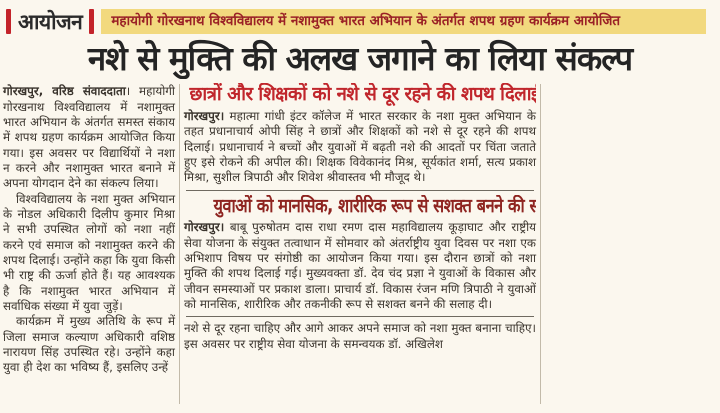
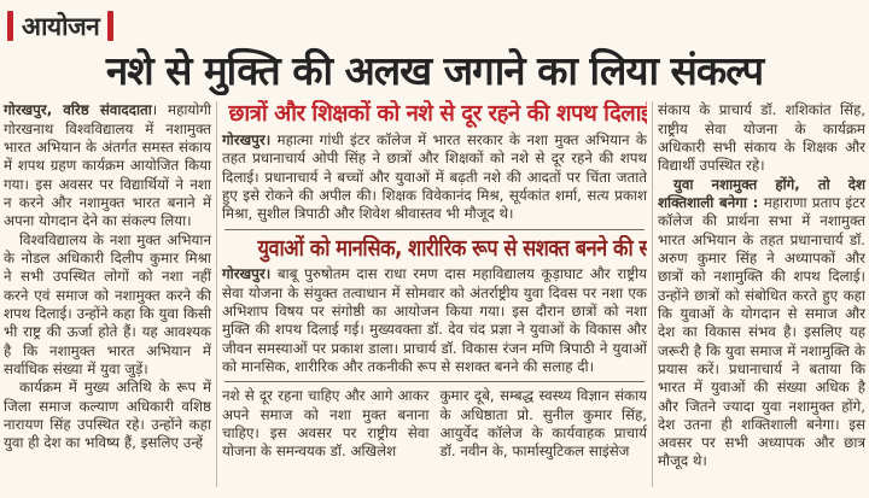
  आयोजन
- महायोगी गोरखनाथ विश्वविद्यालय में नशामुक्त भारत अभियान के अंतर्गत शपथ ग्रहण कार्यक्रम आयोजित
  नशे से मुक्ति की अलख जगाने का लिया संकल्प
  गोरखपुर, वरिष्ठ संवाददाता। महायोगी गोरखनाथ विश्वविद्यालय में नशामुक्त भारत अभियान के अंतर्गत समस्त संकाय में शपथ ग्रहण कार्यक्रम आयोजित किया गया। इस अवसर पर विद्यार्थियों ने नशा न करने और नशामुक्त भारत बनाने में अपना योगदान देने का संकल्प लिया।
  विश्वविद्यालय के नशा मुक्त अभियान के नोडल अधिकारी दिलीप कुमार मिश्रा ने सभी उपस्थित लोगों को नशा नहीं करने एवं समाज को नशामुक्त करने की शपथ दिलाई। उन्होंने कहा कि युवा किसी भी राष्ट्र की ऊर्जा होते हैं। यह आवश्यक है कि नशामुक्त भारत अभियान में सर्वाधिक संख्या में युवा जुड़ें।
  कार्यक्रम में मुख्य अतिथि के रूप में जिला समाज कल्याण अधिकारी वशिष्ठ नारायण सिंह उपस्थित रहे। उन्होंने कहा युवा ही देश का भविष्य हैं, इसलिए उन्हें
  छात्रों और शिक्षकों को नशे से दूर रहने की शपथ दिलाई
  गोरखपुर। महात्मा गांधी इंटर कॉलेज में भारत सरकार के नशा मुक्त अभियान के तहत प्रधानाचार्य ओपी सिंह ने छात्रों और शिक्षकों को नशे से दूर रहने की शपथ दिलाई। प्रधानाचार्य ने बच्चों और युवाओं में बढ़ती नशे की आदतों पर चिंता जताते हुए इसे रोकने की अपील की। शिक्षक विवेकानंद मिश्र, सूर्यकांत शर्मा, सत्य प्रकाश मिश्रा, सुशील त्रिपाठी और शिवेश श्रीवास्तव भी मौजूद थे।
  युवाओं को मानसिक, शारीरिक रूप से सशक्त बनने की स
  गोरखपुर। बाबू पुरुषोतम दास राधा रमण दास महाविद्यालय कूड़ाघाट और राष्ट्रीय सेवा योजना के संयुक्त तत्वाधान में सोमवार को अंतर्राष्ट्रीय युवा दिवस पर नशा एक अभिशाप विषय पर संगोष्ठी का आयोजन किया गया। इस दौरान छात्रों को नशा मुक्ति की शपथ दिलाई गई। मुख्यवक्ता डॉ. देव चंद प्रज्ञा ने युवाओं के विकास और जीवन समस्याओं पर प्रकाश डाला। प्राचार्य डॉ. विकास रंजन मणि त्रिपाठी ने युवाओं को मानसिक, शारीरिक और तकनीकी रूप से सशक्त बनने की सलाह दी।
  नशे से दूर रहना चाहिए और आगे आकर अपने समाज को नशा मुक्त बनाना चाहिए। इस अवसर पर राष्ट्रीय सेवा योजना के समन्वयक डॉ. अखिलेश
+ कुमार दूबे, सम्बद्ध स्वस्थ्य विज्ञान संकाय के अधिष्ठाता प्रो. सुनील कुमार सिंह, आयुर्वेद कॉलेज के कार्यवाहक प्राचार्य डॉ. नवीन के, फार्मास्युटिकल साइंसेज
+ संकाय के प्राचार्य डॉ. शशिकांत सिंह, राष्ट्रीय सेवा योजना के कार्यक्रम अधिकारी सभी संकाय के शिक्षक और विद्यार्थी उपस्थित रहे।
+ युवा नशामुक्त होंगे, तो देश शक्तिशाली बनेगा : महाराणा प्रताप इंटर कॉलेज की प्रार्थना सभा में नशामुक्त भारत अभियान के तहत प्रधानाचार्य डॉ. अरुण कुमार सिंह ने अध्यापकों और छात्रों को नशामुक्ति की शपथ दिलाई। उन्होंने छात्रों को संबोधित करते हुए कहा कि युवाओं के योगदान से समाज और देश का विकास संभव है। इसलिए यह जरूरी है कि युवा समाज में नशामुक्ति के प्रयास करें। प्रधानाचार्य ने बताया कि भारत में युवाओं की संख्या अधिक है और जितने ज्यादा युवा नशामुक्त होंगे, देश उतना ही शक्तिशाली बनेगा। इस अवसर पर सभी अध्यापक और छात्र मौजूद थे।
